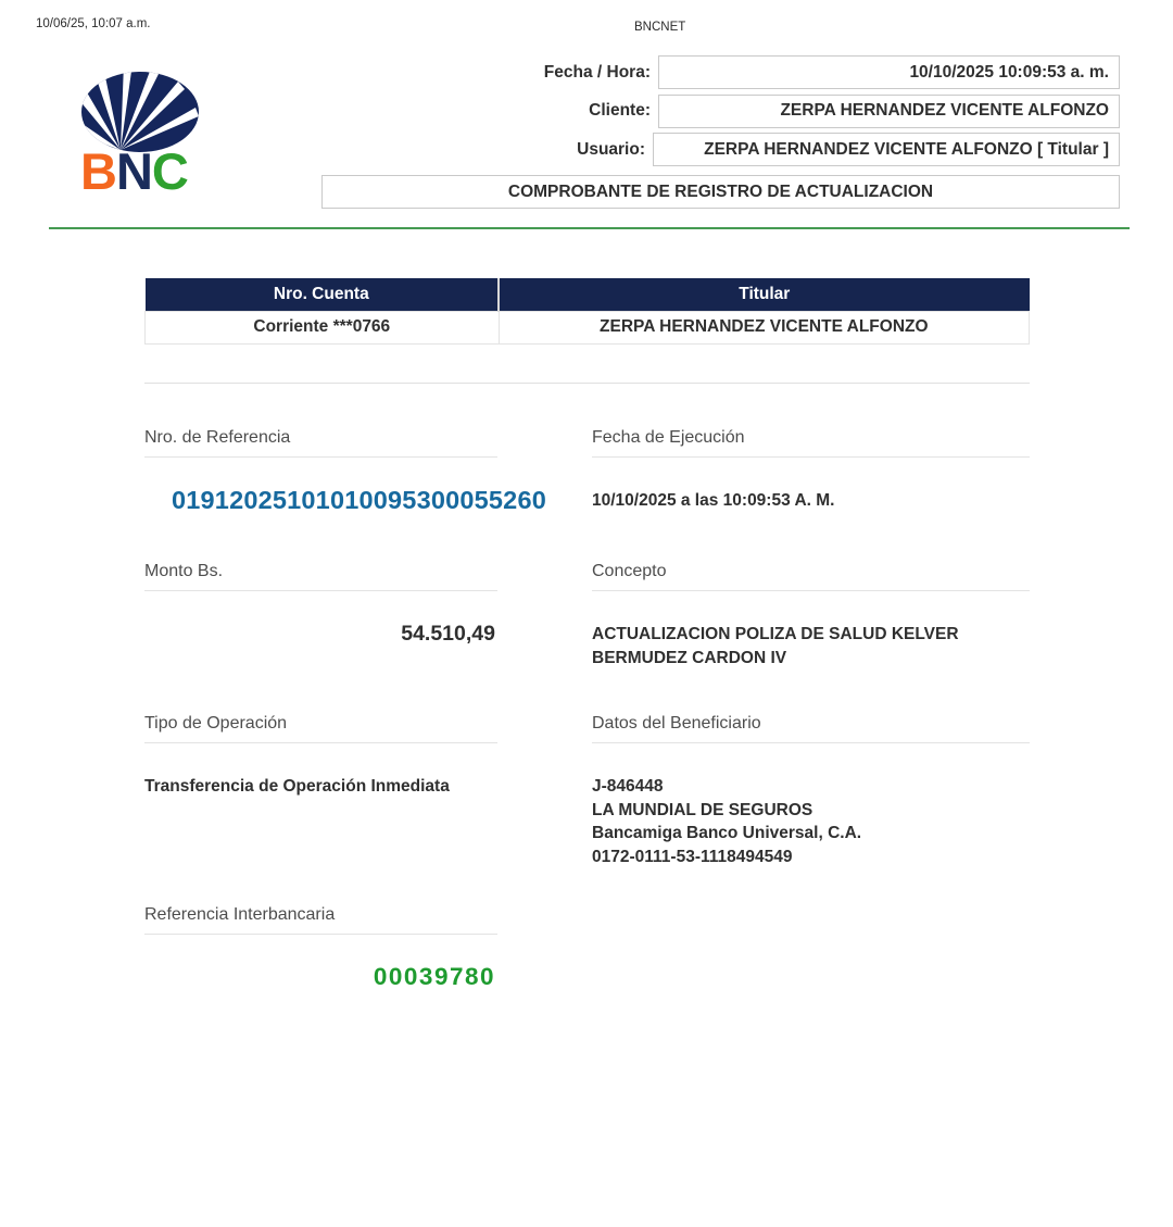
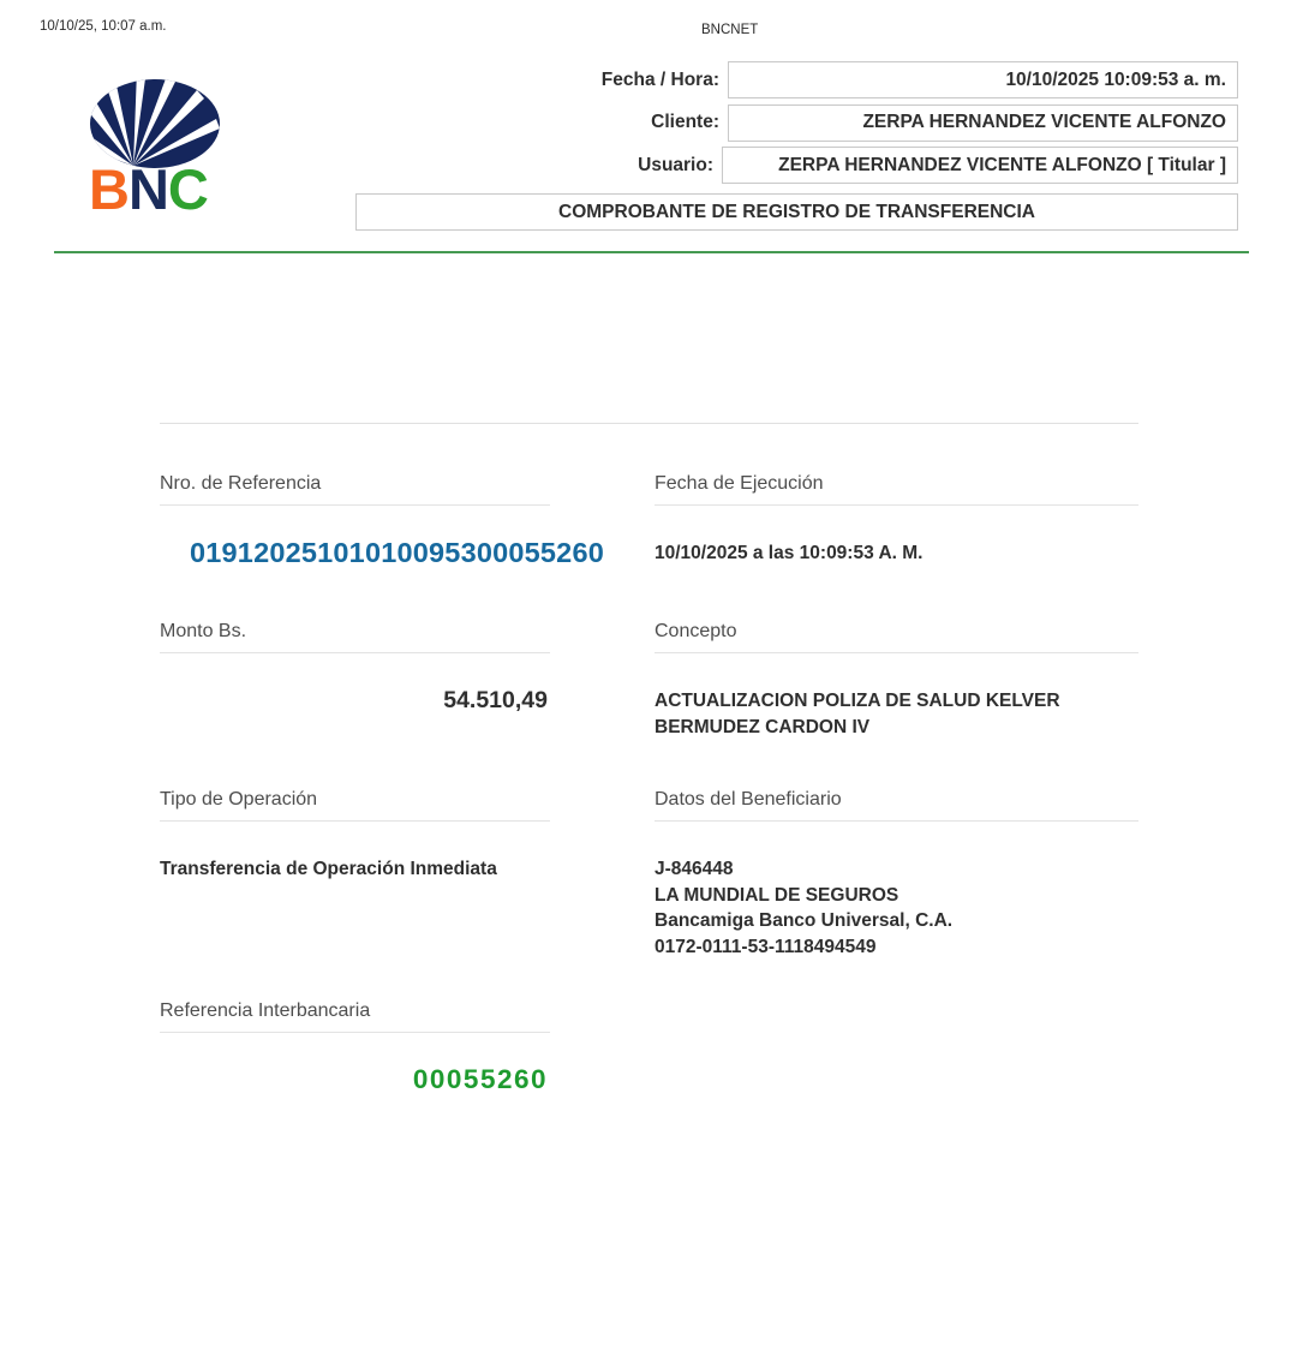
- 10/06/25, 10:07 a.m.
+ 10/10/25, 10:07 a.m.
  BNCNET
  BNC
  Fecha / Hora:
  10/10/2025 10:09:53 a. m.
  Cliente:
  ZERPA HERNANDEZ VICENTE ALFONZO
  Usuario:
  ZERPA HERNANDEZ VICENTE ALFONZO [ Titular ]
- COMPROBANTE DE REGISTRO DE ACTUALIZACION
+ COMPROBANTE DE REGISTRO DE TRANSFERENCIA
- Nro. Cuenta	Titular
- Corriente ***0766	ZERPA HERNANDEZ VICENTE ALFONZO
  Nro. de Referencia
  01912025101010095300055260
  Fecha de Ejecución
  10/10/2025 a las 10:09:53 A. M.
  Monto Bs.
  54.510,49
  Concepto
  ACTUALIZACION POLIZA DE SALUD KELVER BERMUDEZ CARDON IV
  Tipo de Operación
  Transferencia de Operación Inmediata
  Datos del Beneficiario
  J-846448
  LA MUNDIAL DE SEGUROS
  Bancamiga Banco Universal, C.A.
  0172-0111-53-1118494549
  Referencia Interbancaria
- 00039780
+ 00055260
